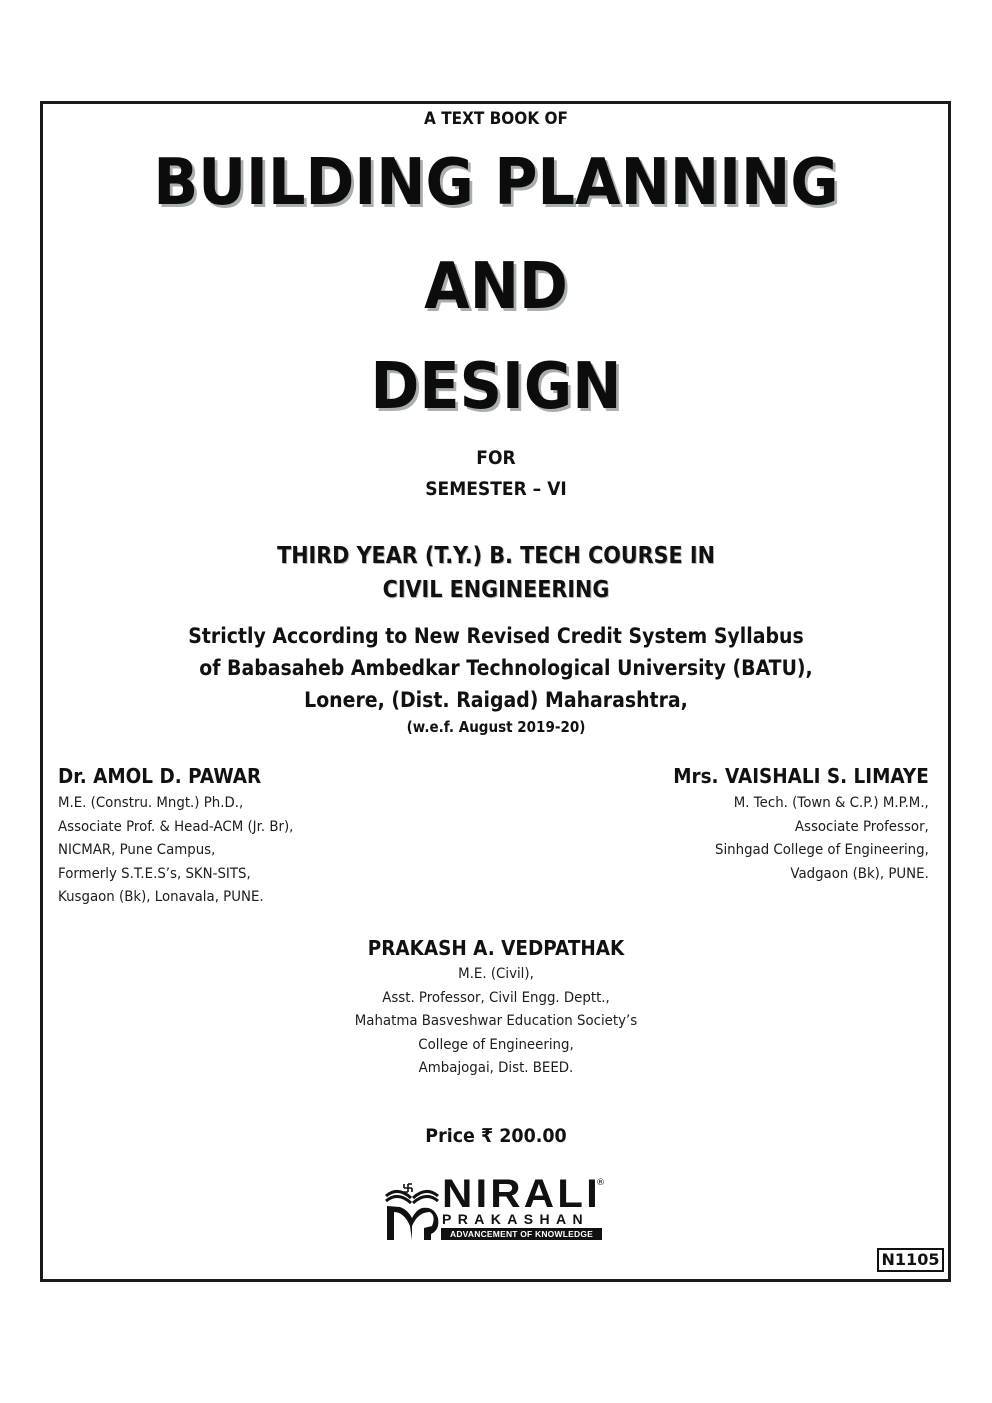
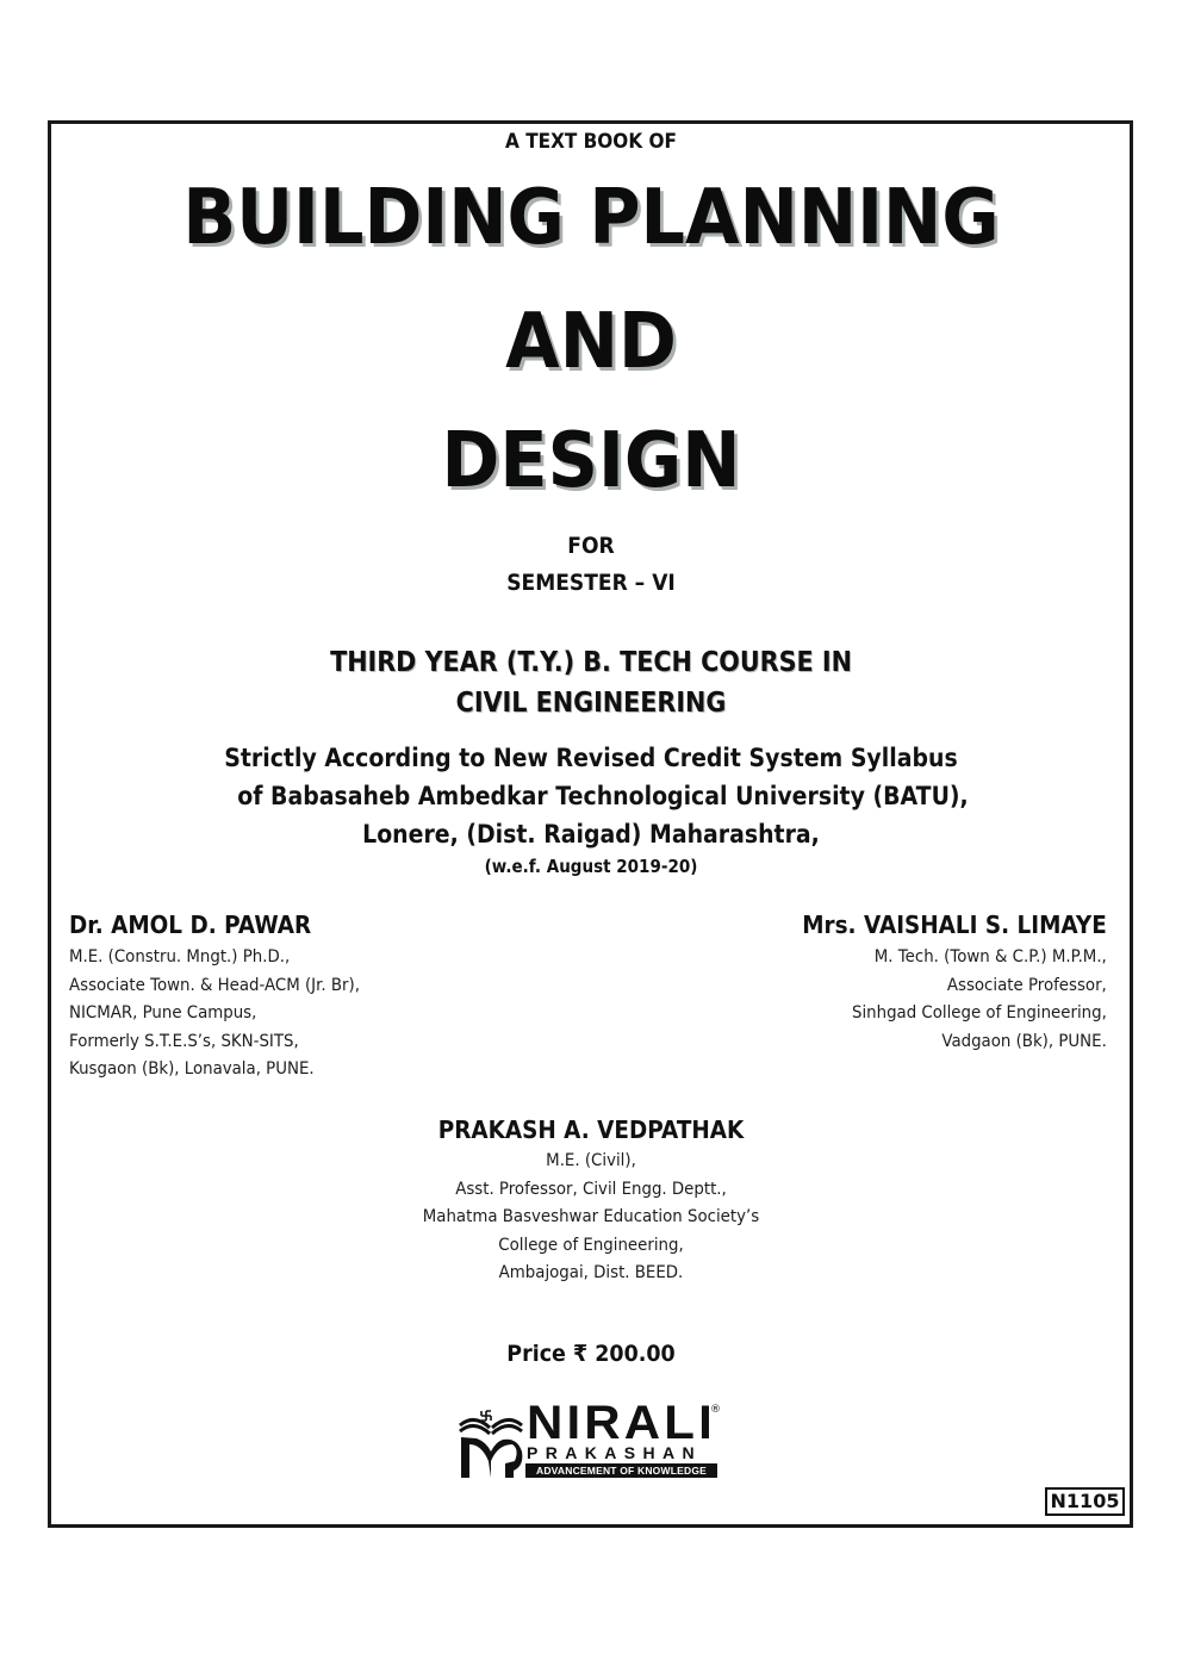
  A TEXT BOOK OF
  BUILDING PLANNING
  AND
  DESIGN
  FOR
  SEMESTER – VI
  THIRD YEAR (T.Y.) B. TECH COURSE IN
  CIVIL ENGINEERING
  Strictly According to New Revised Credit System Syllabus
  of Babasaheb Ambedkar Technological University (BATU),
  Lonere, (Dist. Raigad) Maharashtra,
  (w.e.f. August 2019-20)
  Dr. AMOL D. PAWAR
  M.E. (Constru. Mngt.) Ph.D.,
- Associate Prof. & Head-ACM (Jr. Br),
+ Associate Town. & Head-ACM (Jr. Br),
  NICMAR, Pune Campus,
  Formerly S.T.E.S’s, SKN-SITS,
  Kusgaon (Bk), Lonavala, PUNE.
  Mrs. VAISHALI S. LIMAYE
  M. Tech. (Town & C.P.) M.P.M.,
  Associate Professor,
  Sinhgad College of Engineering,
  Vadgaon (Bk), PUNE.
  PRAKASH A. VEDPATHAK
  M.E. (Civil),
  Asst. Professor, Civil Engg. Deptt.,
  Mahatma Basveshwar Education Society’s
  College of Engineering,
  Ambajogai, Dist. BEED.
  Price ₹ 200.00
  NIRALI
  ®
  PRAKASHAN
  ADVANCEMENT OF KNOWLEDGE
  N1105
